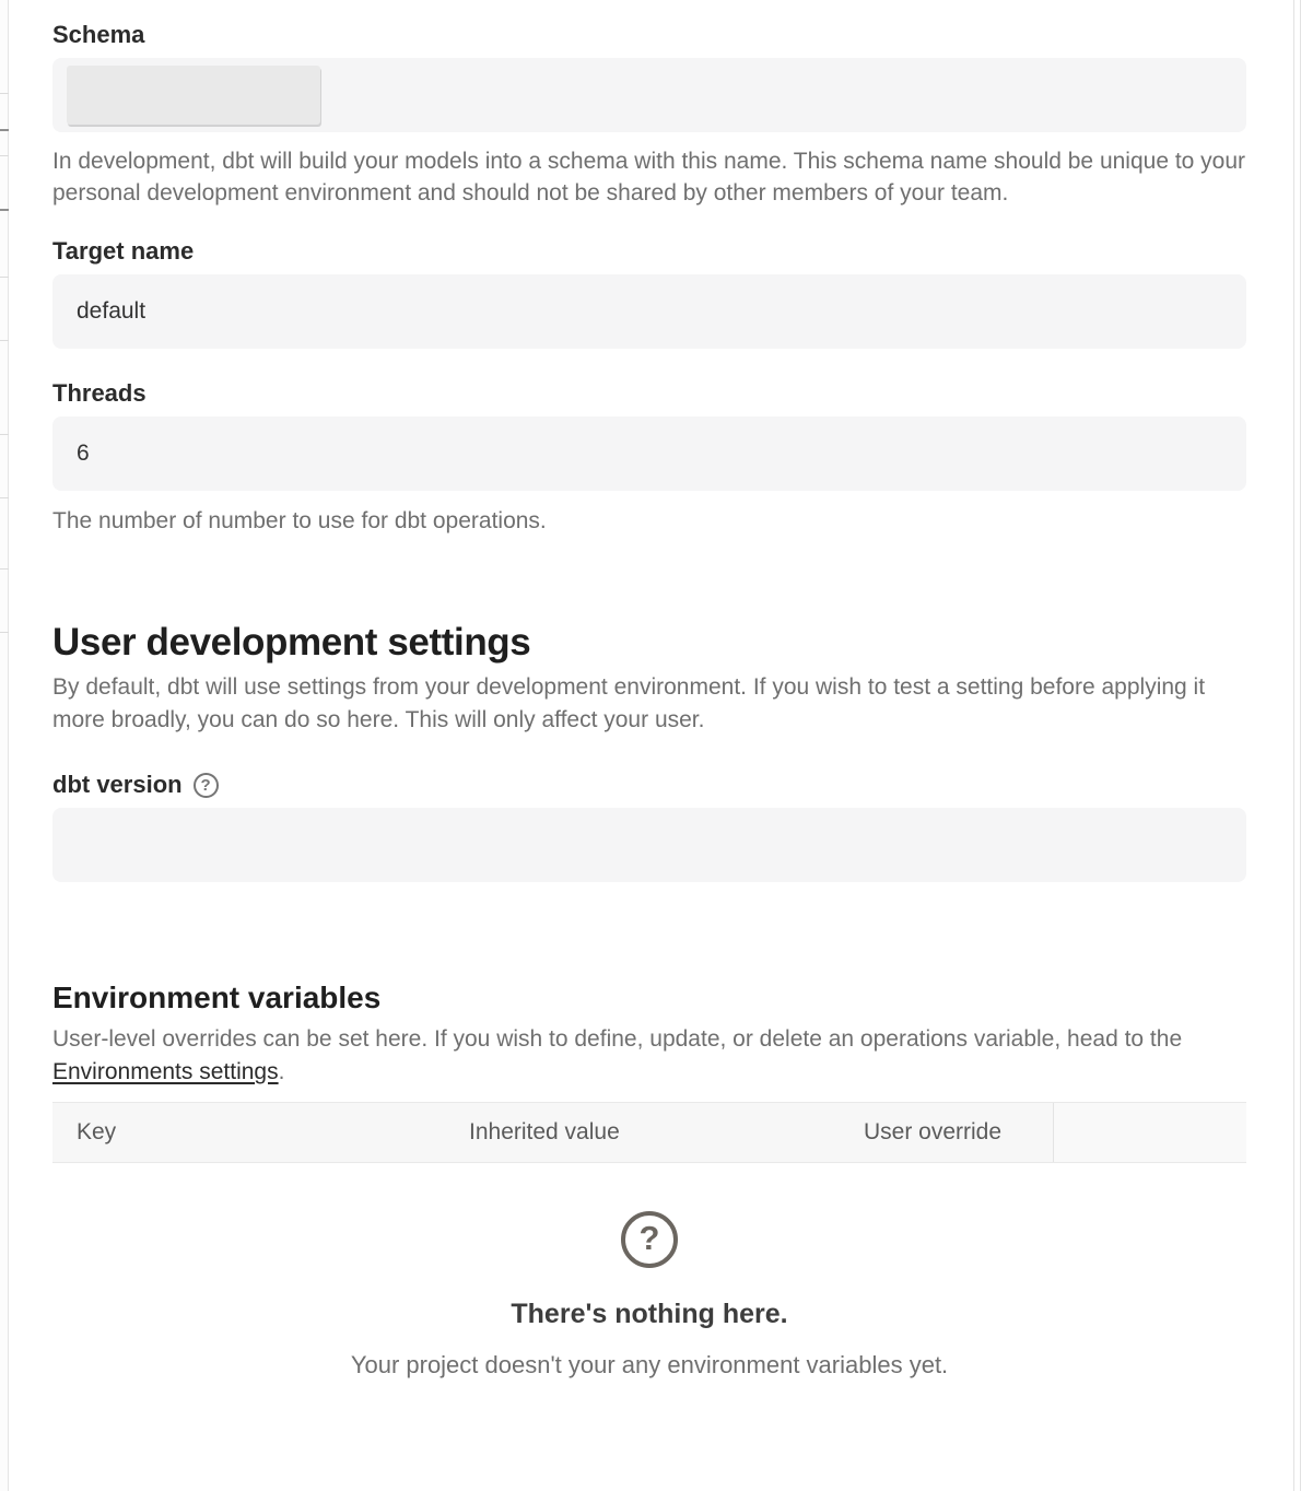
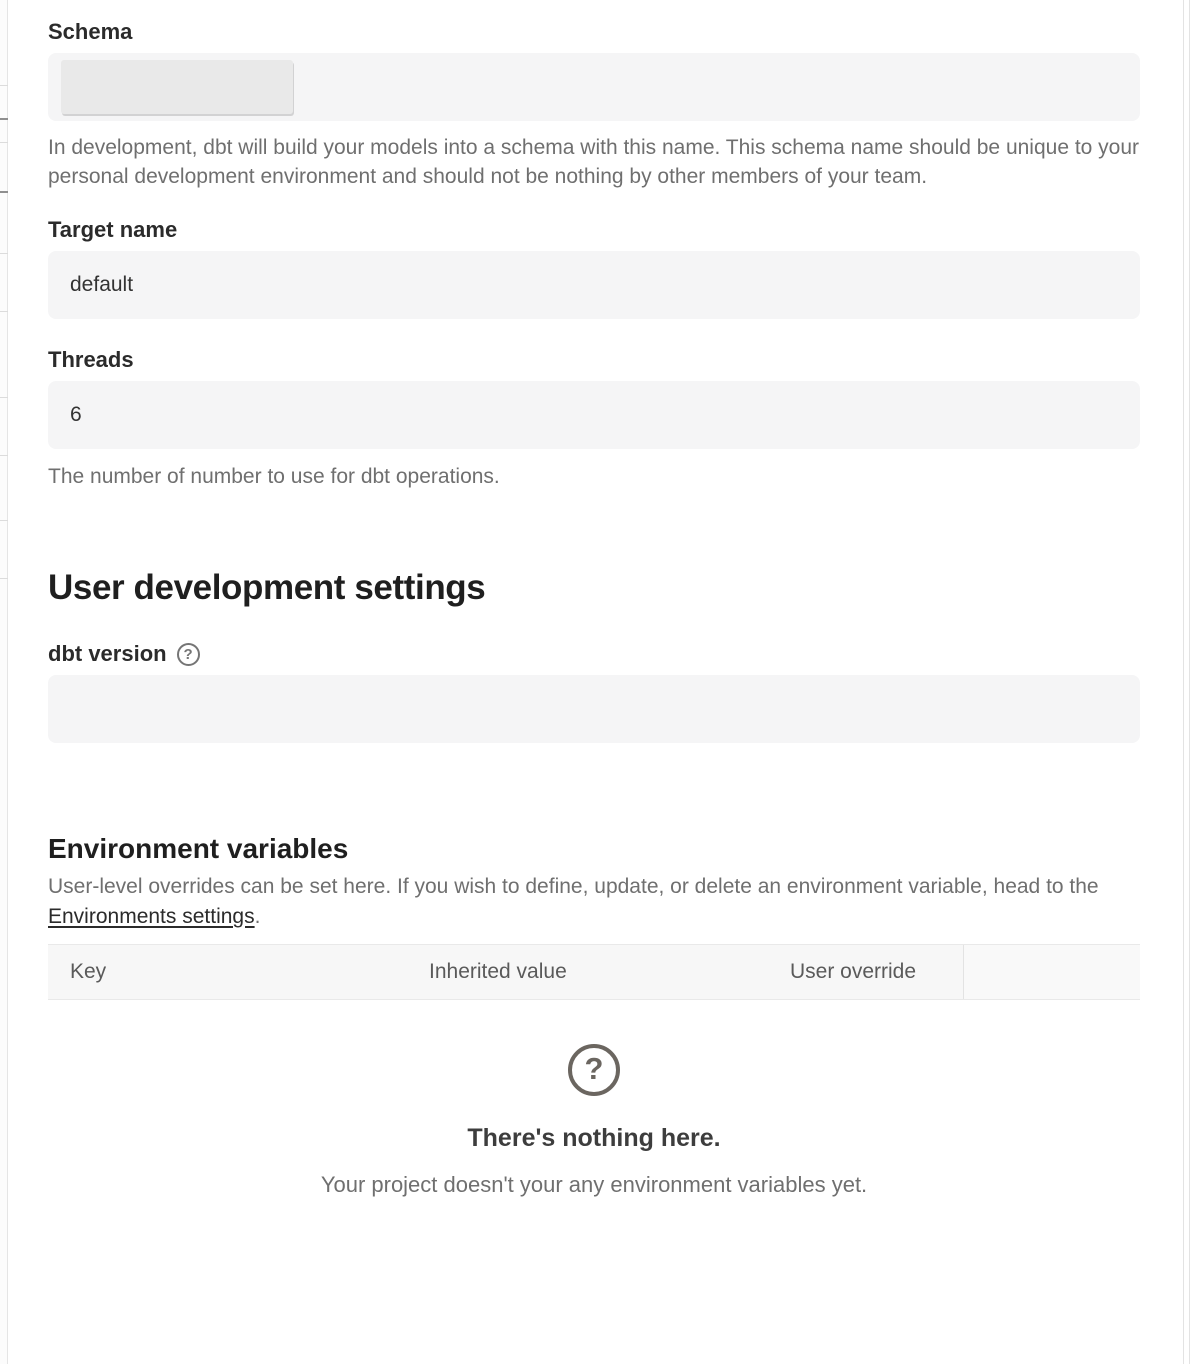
  Schema
- In development, dbt will build your models into a schema with this name. This schema name should be unique to your personal development environment and should not be shared by other members of your team.
+ In development, dbt will build your models into a schema with this name. This schema name should be unique to your personal development environment and should not be nothing by other members of your team.
  Target name
  default
  Threads
  6
  The number of number to use for dbt operations.
  User development settings
- By default, dbt will use settings from your development environment. If you wish to test a setting before applying it more broadly, you can do so here. This will only affect your user.
  dbt version
  ?
  Environment variables
- User-level overrides can be set here. If you wish to define, update, or delete an operations variable, head to the Environments settings.
+ User-level overrides can be set here. If you wish to define, update, or delete an environment variable, head to the Environments settings.
  Key
  Inherited value
  User override
  ?
  There's nothing here.
  Your project doesn't your any environment variables yet.
